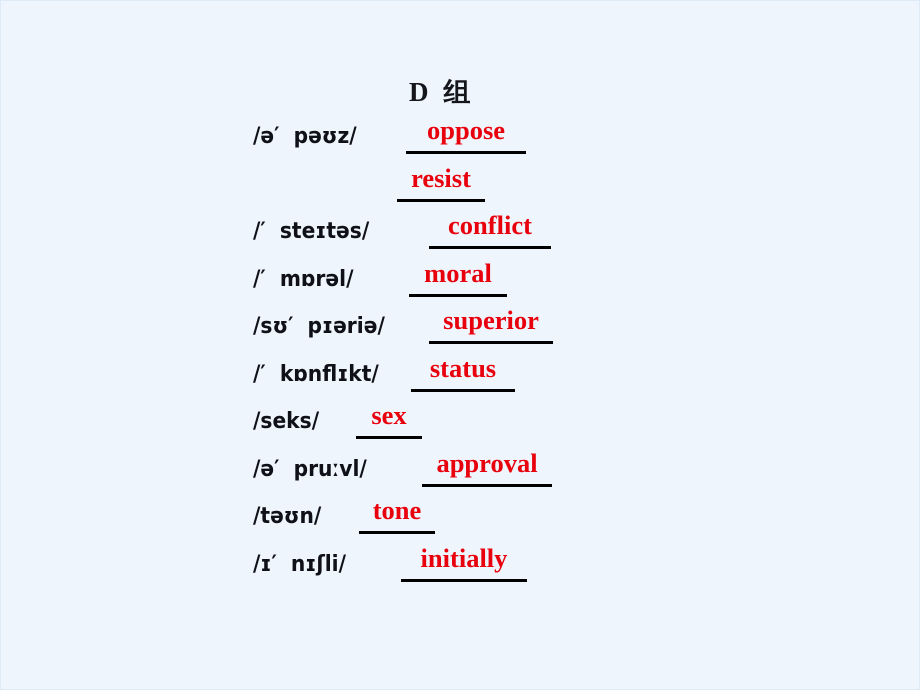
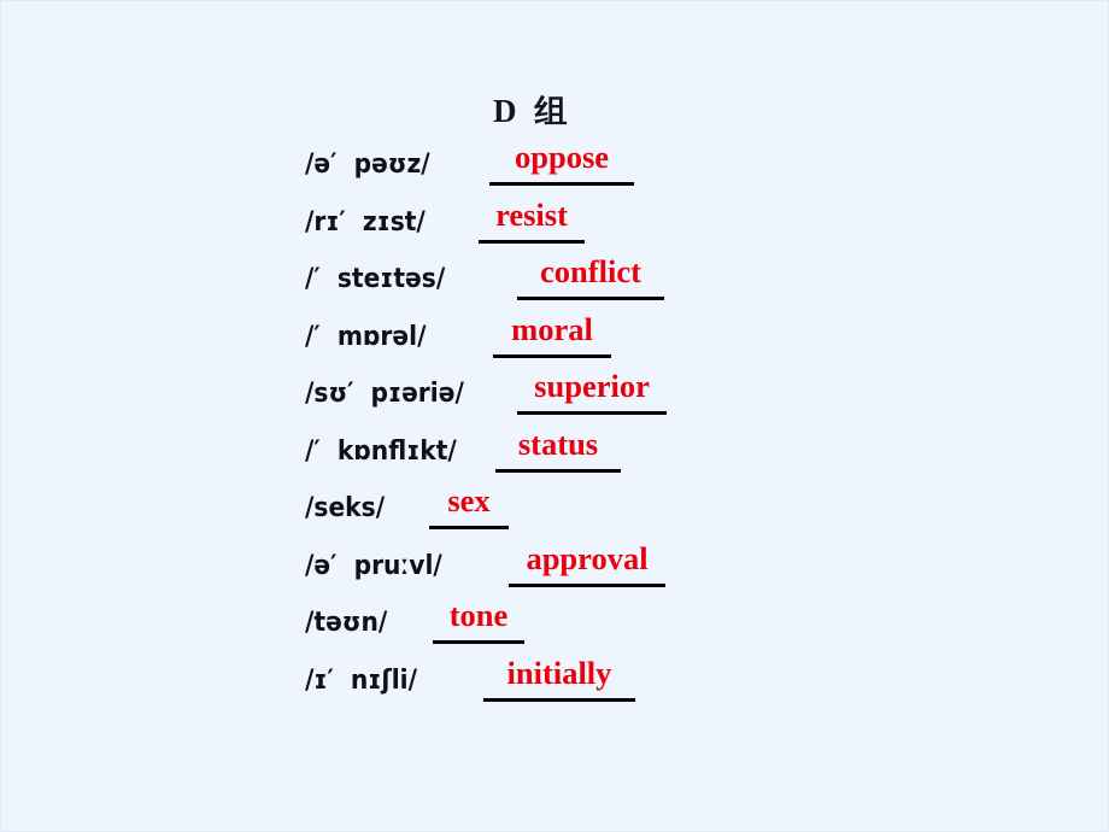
  D 组
  /ə′ pəʊz/
  oppose
+ /rɪ′ zɪst/
  resist
  /′ steɪtəs/
  conflict
  /′ mɒrəl/
  moral
  /sʊ′ pɪəriə/
  superior
  /′ kɒnflɪkt/
  status
  /seks/
  sex
  /ə′ pruːvl/
  approval
  /təʊn/
  tone
  /ɪ′ nɪʃli/
  initially
